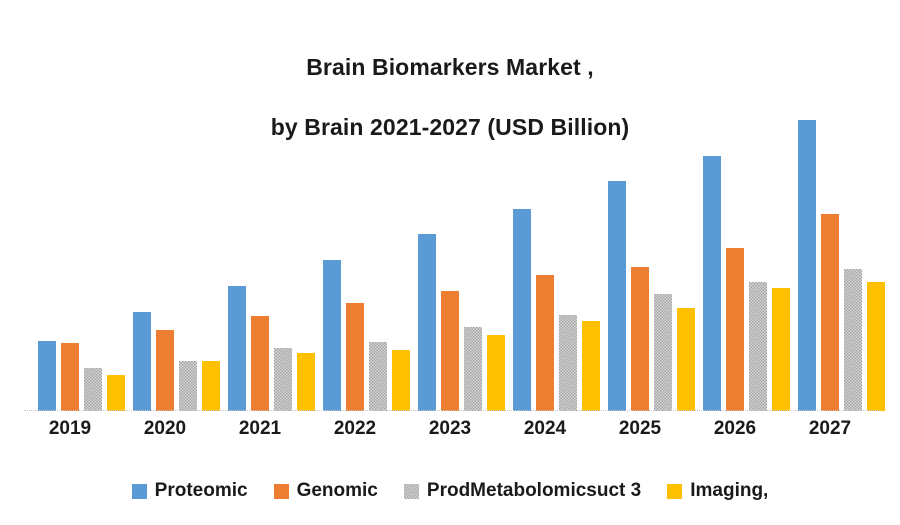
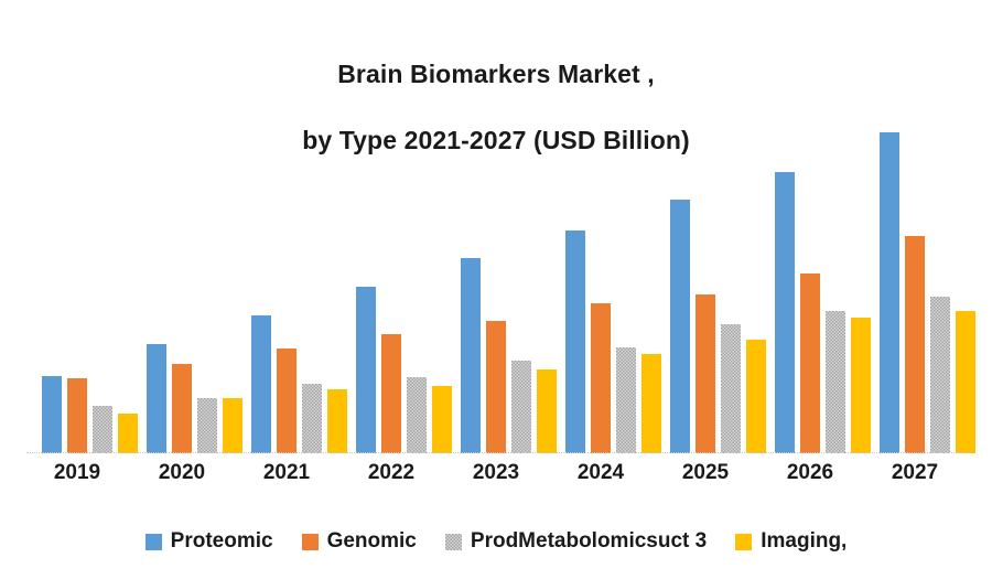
  Brain Biomarkers Market ,
- by Brain 2021-2027 (USD Billion)
+ by Type 2021-2027 (USD Billion)
  2019
  2020
  2021
  2022
  2023
  2024
  2025
  2026
  2027
  Proteomic
  Genomic
  ProdMetabolomicsuct 3
  Imaging,
